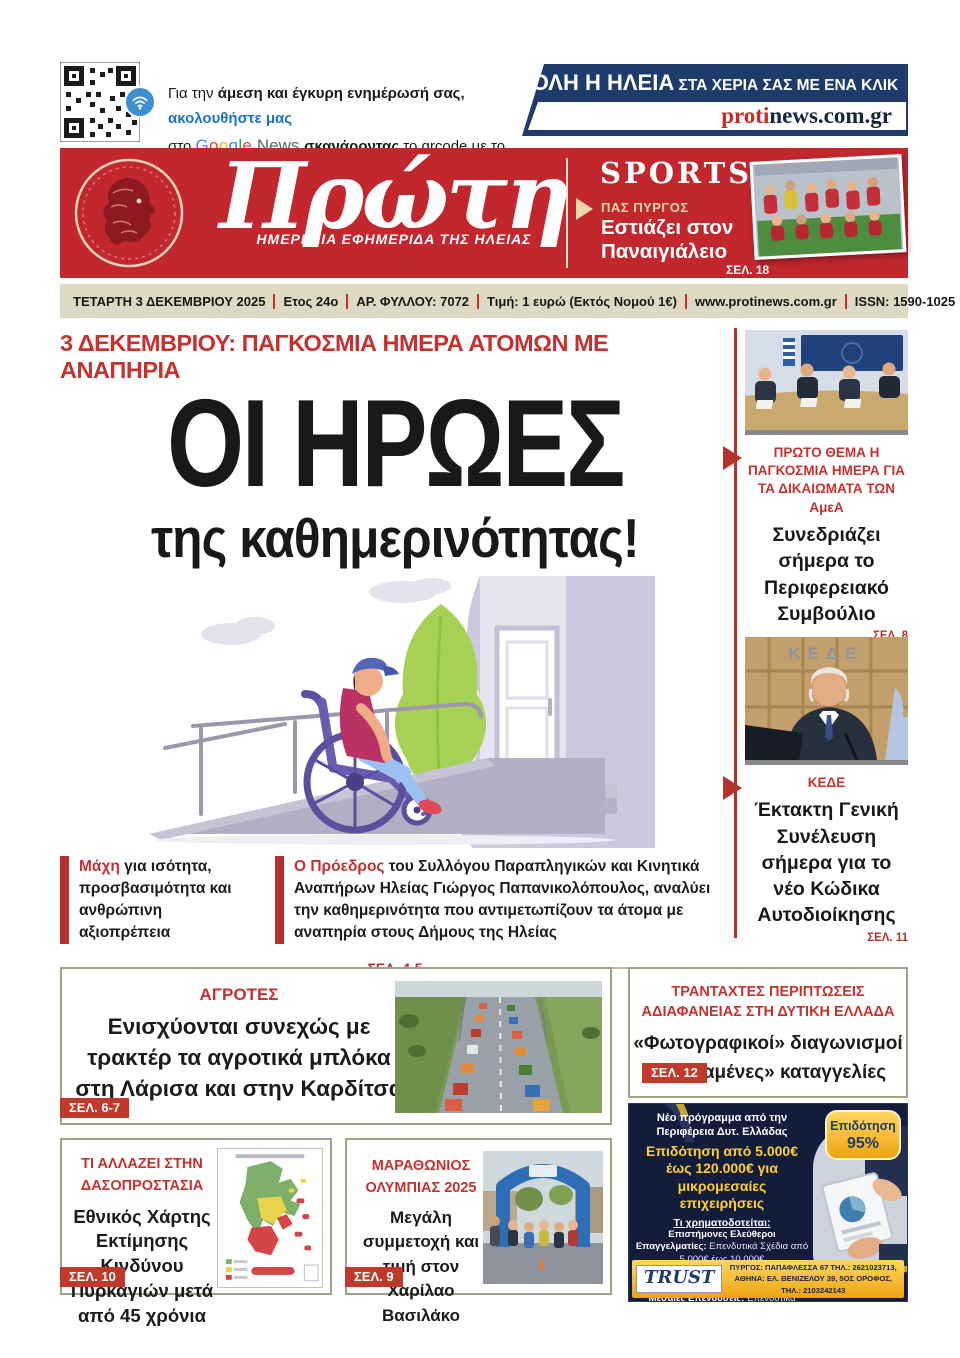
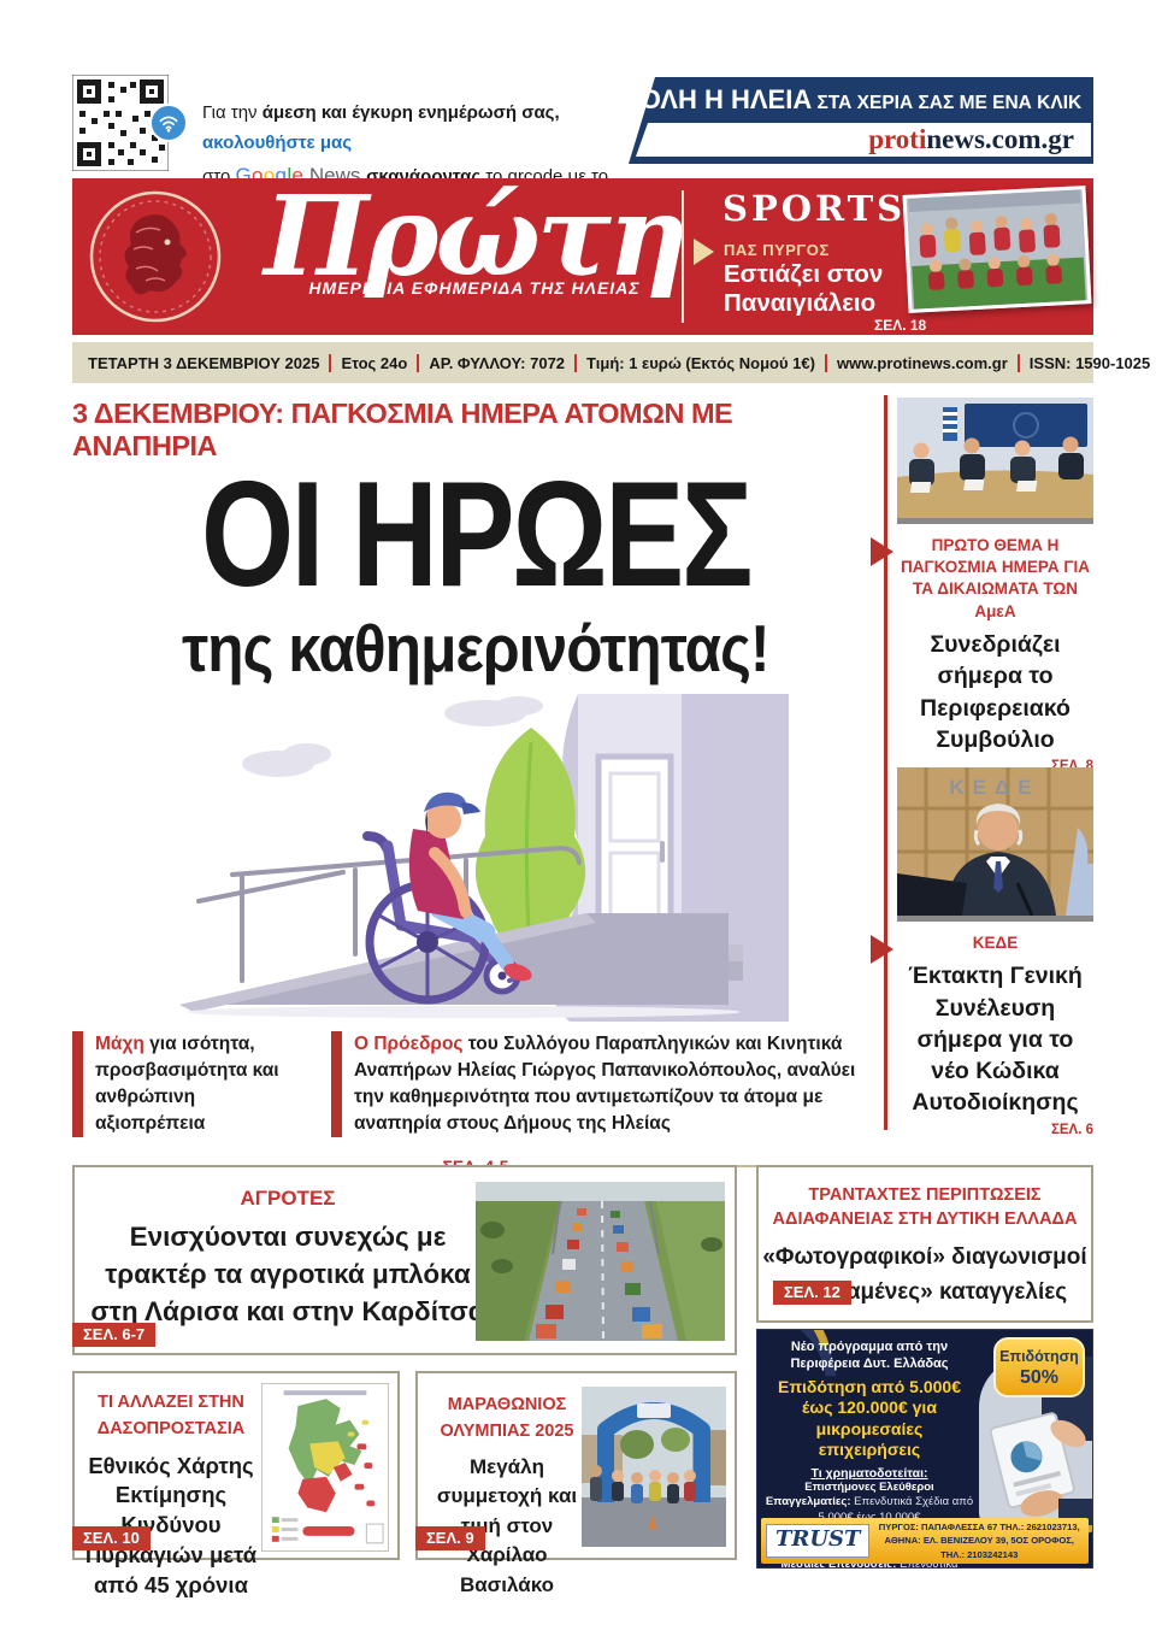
  Για την άμεση και έγκυρη ενημέρωσή σας, ακολουθήστε μας
  στο Google News σκανάροντας το qrcode με το
  ΟΛΗ Η ΗΛΕΙΑ ΣΤΑ ΧΕΡΙΑ ΣΑΣ ΜΕ ΕΝΑ ΚΛΙΚ
  protinews.com.gr
  Πρώτη
  ΗΜΕΡΗΣΙΑ ΕΦΗΜΕΡΙΔΑ ΤΗΣ ΗΛΕΙΑΣ
  SPORTS
  ΠΑΣ ΠΥΡΓΟΣ
  Εστιάζει στον Παναιγιάλειο
  ΣΕΛ. 18
  ΤΕΤΑΡΤΗ 3 ΔΕΚΕΜΒΡΙΟΥ 2025
  Ετος 24ο
  ΑΡ. ΦΥΛΛΟΥ: 7072
  Τιμή: 1 ευρώ (Εκτός Νομού 1€)
  www.protinews.com.gr
  ISSN: 1590-1025
  3 ΔΕΚΕΜΒΡΙΟΥ: ΠΑΓΚΟΣΜΙΑ ΗΜΕΡΑ ΑΤΟΜΩΝ ΜΕ ΑΝΑΠΗΡΙΑ
  ΟΙ ΗΡΩΕΣ
  της καθημερινότητας!
  Μάχη για ισότητα, προσβασιμότητα και ανθρώπινη αξιοπρέπεια
  Ο Πρόεδρος του Συλλόγου Παραπληγικών και Κινητικά Αναπήρων Ηλείας Γιώργος Παπανικολόπουλος, αναλύει την καθημερινότητα που αντιμετωπίζουν τα άτομα με αναπηρία στους Δήμους της Ηλείας
  ΠΡΩΤΟ ΘΕΜΑ Η ΠΑΓΚΟΣΜΙΑ ΗΜΕΡΑ ΓΙΑ ΤΑ ΔΙΚΑΙΩΜΑΤΑ ΤΩΝ ΑμεΑ
  Συνεδριάζει σήμερα το Περιφερειακό Συμβούλιο
  ΚΕΔΕ
  ΚΕΔΕ
  Έκτακτη Γενική Συνέλευση σήμερα για το νέο Κώδικα Αυτοδιοίκησης
- ΣΕΛ. 11
+ ΣΕΛ. 6
  ΑΓΡΟΤΕΣ
  Ενισχύονται συνεχώς με τρακτέρ τα αγροτικά μπλόκα στη Λάρισα και στην Καρδίτσ
  ΣΕΛ. 6-7
  ΤΡΑΝΤΑΧΤΕΣ ΠΕΡΙΠΤΩΣΕΙΣ ΑΔΙΑΦΑΝΕΙΑΣ ΣΤΗ ΔΥΤΙΚΗ ΕΛΛΑΔΑ
  «Φωτογραφικοί» διαγωνισμοί αμένες» καταγγελίες
  ΣΕΛ. 12
  ΤΙ ΑΛΛΑΖΕΙ ΣΤΗΝ ΔΑΣΟΠΡΟΣΤΑΣΙΑ
  Εθνικός Χάρτης Εκτίμησης Κινδύνου Πυρκαγιών μετά από 45 χρόνια
  ΣΕΛ. 10
  ΜΑΡΑΘΩΝΙΟΣ ΟΛΥΜΠΙΑΣ 2025
  Μεγάλη συμμετοχή και ή στον Χαρίλαο Βασιλάκο
  ΣΕΛ. 9
  Επιδότηση
- 95%
+ 50%
  Νέο πρόγραμμα από την Περιφέρεια Δυτ. Ελλάδας
  Επιδότηση από 5.000€ έως 120.000€ για μικρομεσαίες επιχειρήσεις
  Τι χρηματοδοτείται:
  Επιστήμονες Ελεύθεροι Επαγγελματίες: Επενδυτικά Σχέδια από
  TRUST
  ΠΥΡΓΟΣ: ΠΑΠΑΦΛΕΣΣΑ 67 ΤΗΛ.: 2621023713,
  ΑΘΗΝΑ: ΕΛ. ΒΕΝΙΖΕΛΟΥ 39, 5ΟΣ ΟΡΟΦΟΣ, ΤΗΛ.: 2103242143
